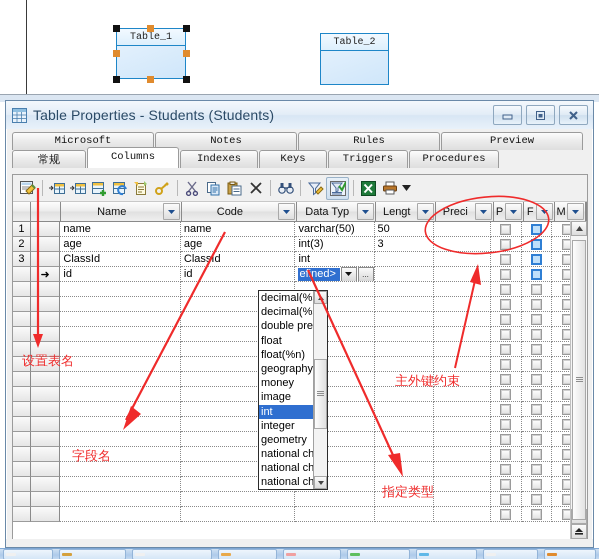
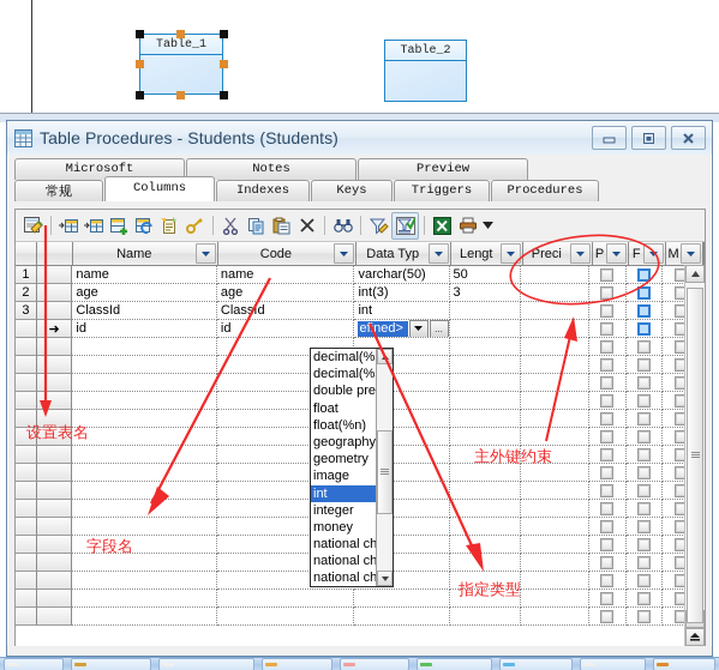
  Table_1
  Table_2
- Table Properties - Students (Students)
+ Table Procedures - Students (Students)
  Microsoft
  Notes
- Rules
  Preview
  常规
  Columns
  Indexes
  Keys
  Triggers
  Procedures
  Name
  Code
  Data Typ
  Lengt
  Preci
  P
  F
  M
  1
  name
  name
  varchar(50)
  50
  2
  age
  age
  int(3)
  3
  3
  ClassId
  ClassId
  int
  ➜
  id
  id
  efned>
  ...
  decimal(%
  decimal(%
  double pre
  float
  float(%n)
  geography
- money
+ geometry
  image
  int
  integer
- geometry
+ money
  national ch
  national ch
  national ch
  设置表名
  字段名
  主外键约束
  指定类型
